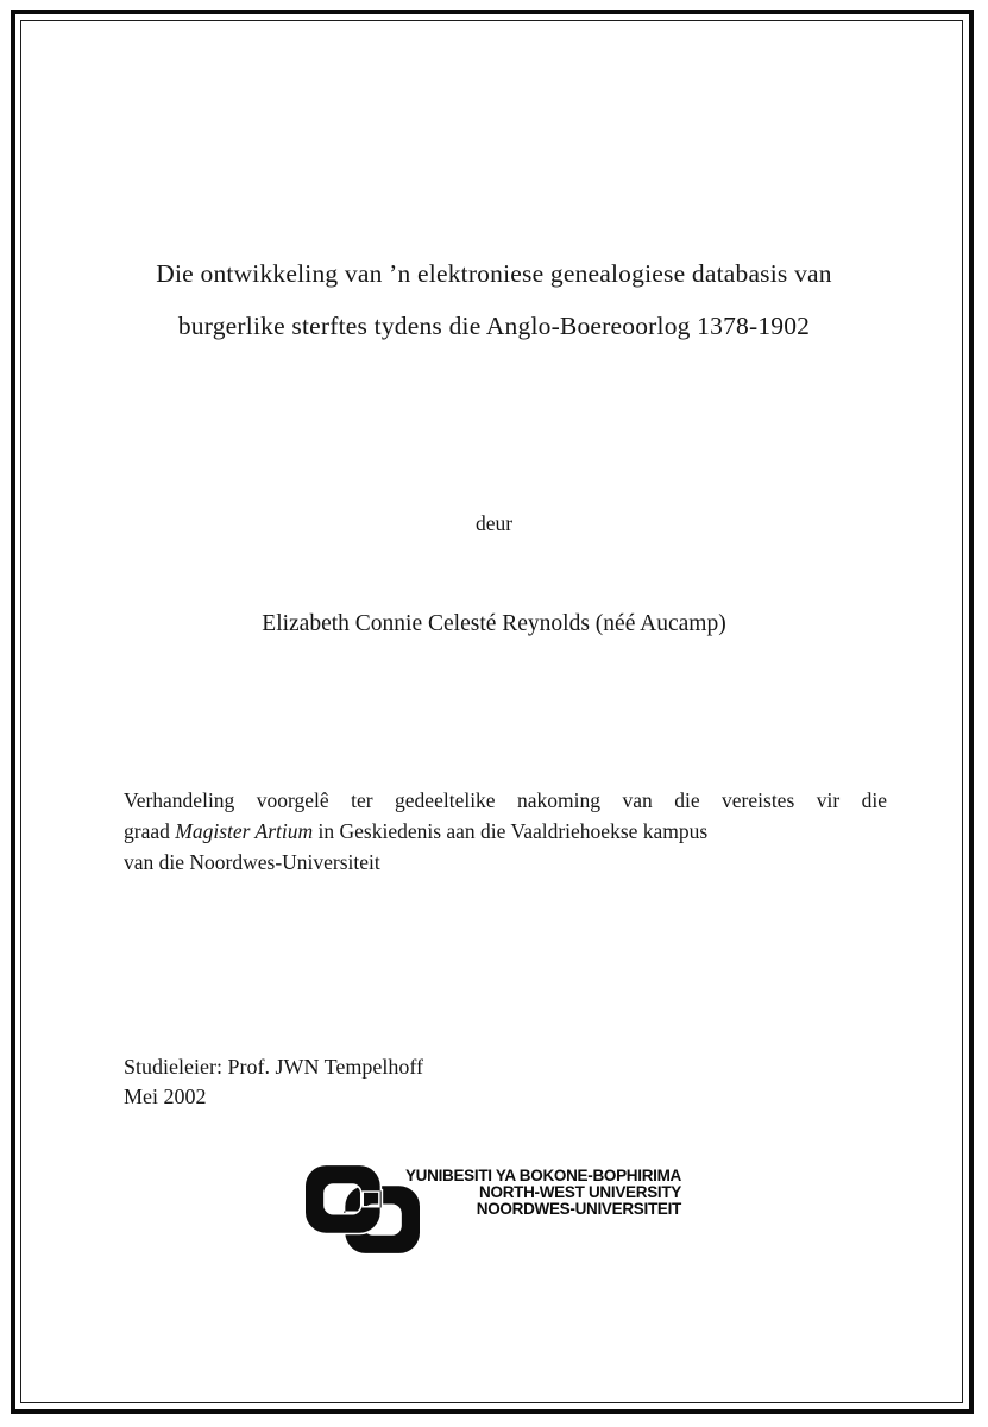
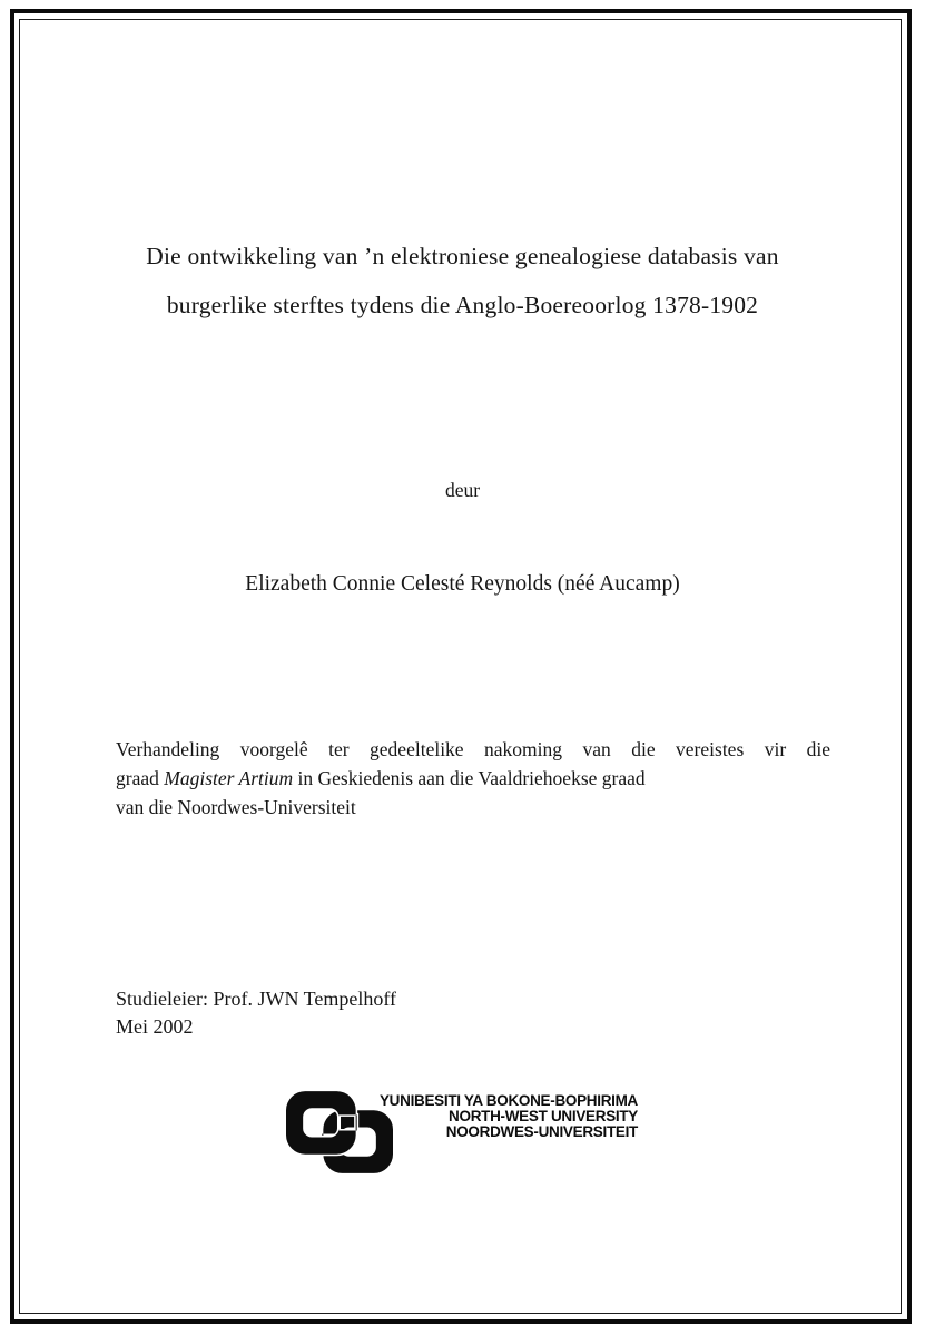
  Die ontwikkeling van ’n elektroniese genealogiese databasis van
  burgerlike sterftes tydens die Anglo-Boereoorlog 1378-1902
  deur
  Elizabeth Connie Celesté Reynolds (néé Aucamp)
  Verhandeling voorgelê ter gedeeltelike nakoming van die vereistes vir die
- graad Magister Artium in Geskiedenis aan die Vaaldriehoekse kampus
+ graad Magister Artium in Geskiedenis aan die Vaaldriehoekse graad
  van die Noordwes-Universiteit
  Studieleier: Prof. JWN Tempelhoff
  Mei 2002
  YUNIBESITI YA BOKONE-BOPHIRIMA
  NORTH-WEST UNIVERSITY
  NOORDWES-UNIVERSITEIT
